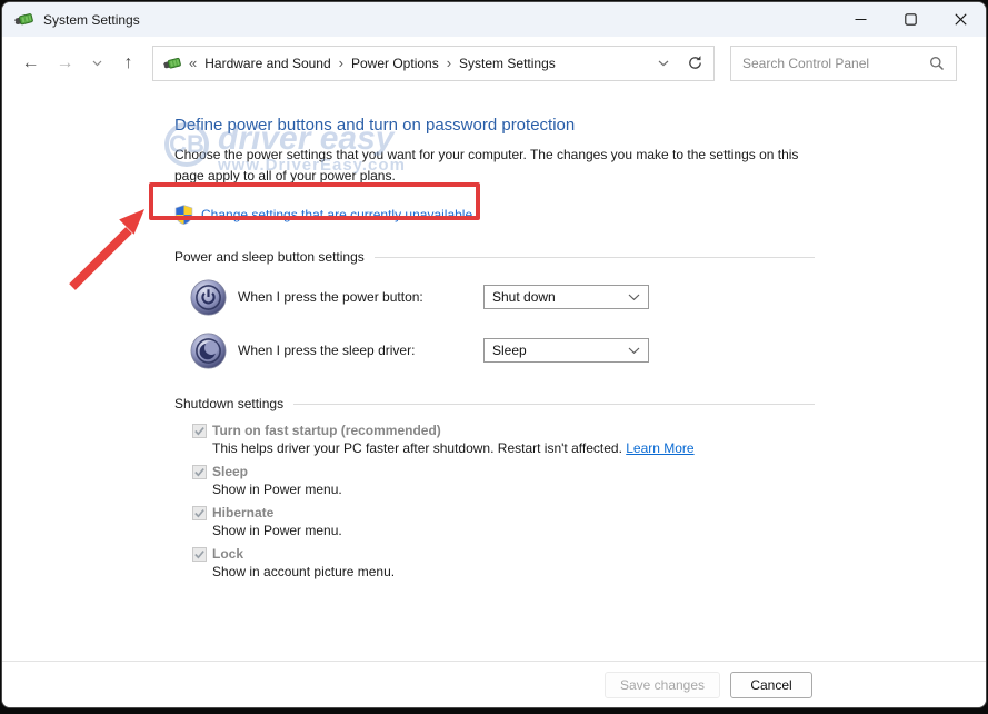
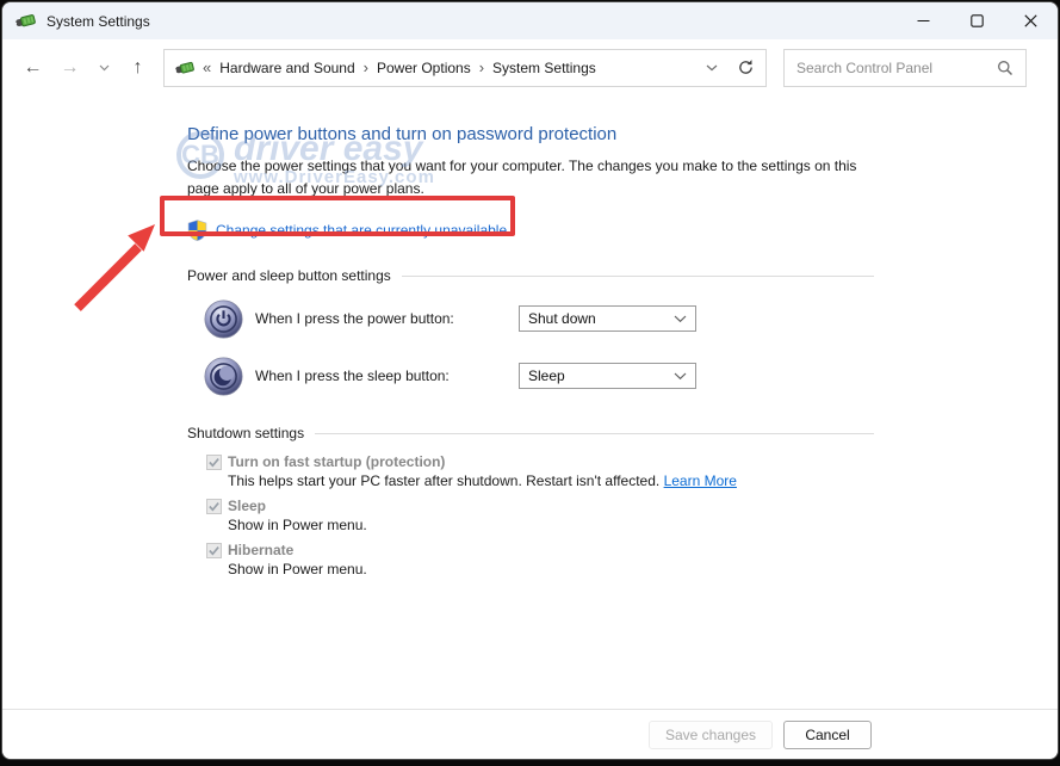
  System Settings
  ←
  →
  ↑
  «
  Hardware and Sound
  ›
  Power Options
  ›
  System Settings
  Search Control Panel
  CB
  driver easy
  www.DriverEasy.com
  Define power buttons and turn on password protection
  Choose the power settings that you want for your computer. The changes you make to the settings on this page apply to all of your power plans.
  Change settings that are currently unavailable
  Power and sleep button settings
  When I press the power button:
  Shut down
- When I press the sleep driver:
+ When I press the sleep button:
  Sleep
  Shutdown settings
- Turn on fast startup (recommended)
+ Turn on fast startup (protection)
- This helps driver your PC faster after shutdown. Restart isn't affected. Learn More
+ This helps start your PC faster after shutdown. Restart isn't affected. Learn More
  Sleep
  Show in Power menu.
  Hibernate
  Show in Power menu.
- Lock
- Show in account picture menu.
  Save changes
  Cancel
